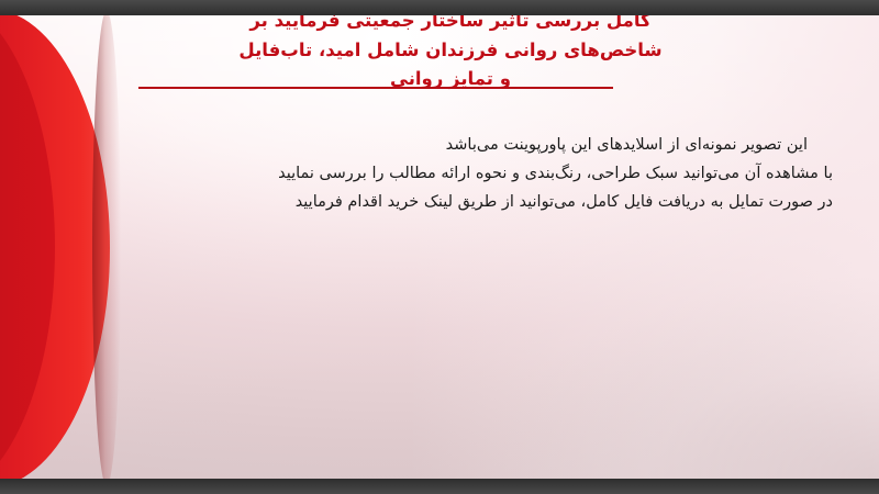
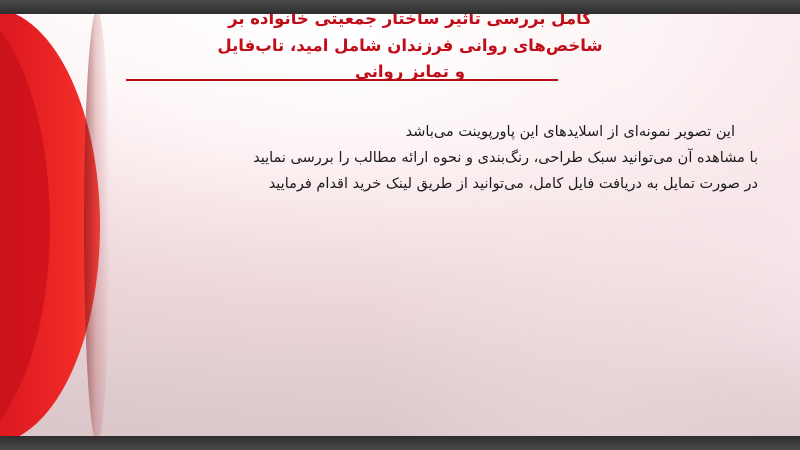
- کامل بررسی تأثیر ساختار جمعیتی فرمایید بر
+ کامل بررسی تأثیر ساختار جمعیتی خانواده بر
  شاخص‌های روانی فرزندان شامل امید، تاب‌فایل
  و تمایز روانی
  این تصویر نمونه‌ای از اسلایدهای این پاورپوینت می‌باشد
  با مشاهده آن میتوانید سبک طراحی، رنگ‌بندی و نحوه ارائه مطالب را بررسی نمایید
  در صورت تمایل به دریافت فایل کامل، می‌توانید از طریق لینک خرید اقدام فرمایید
